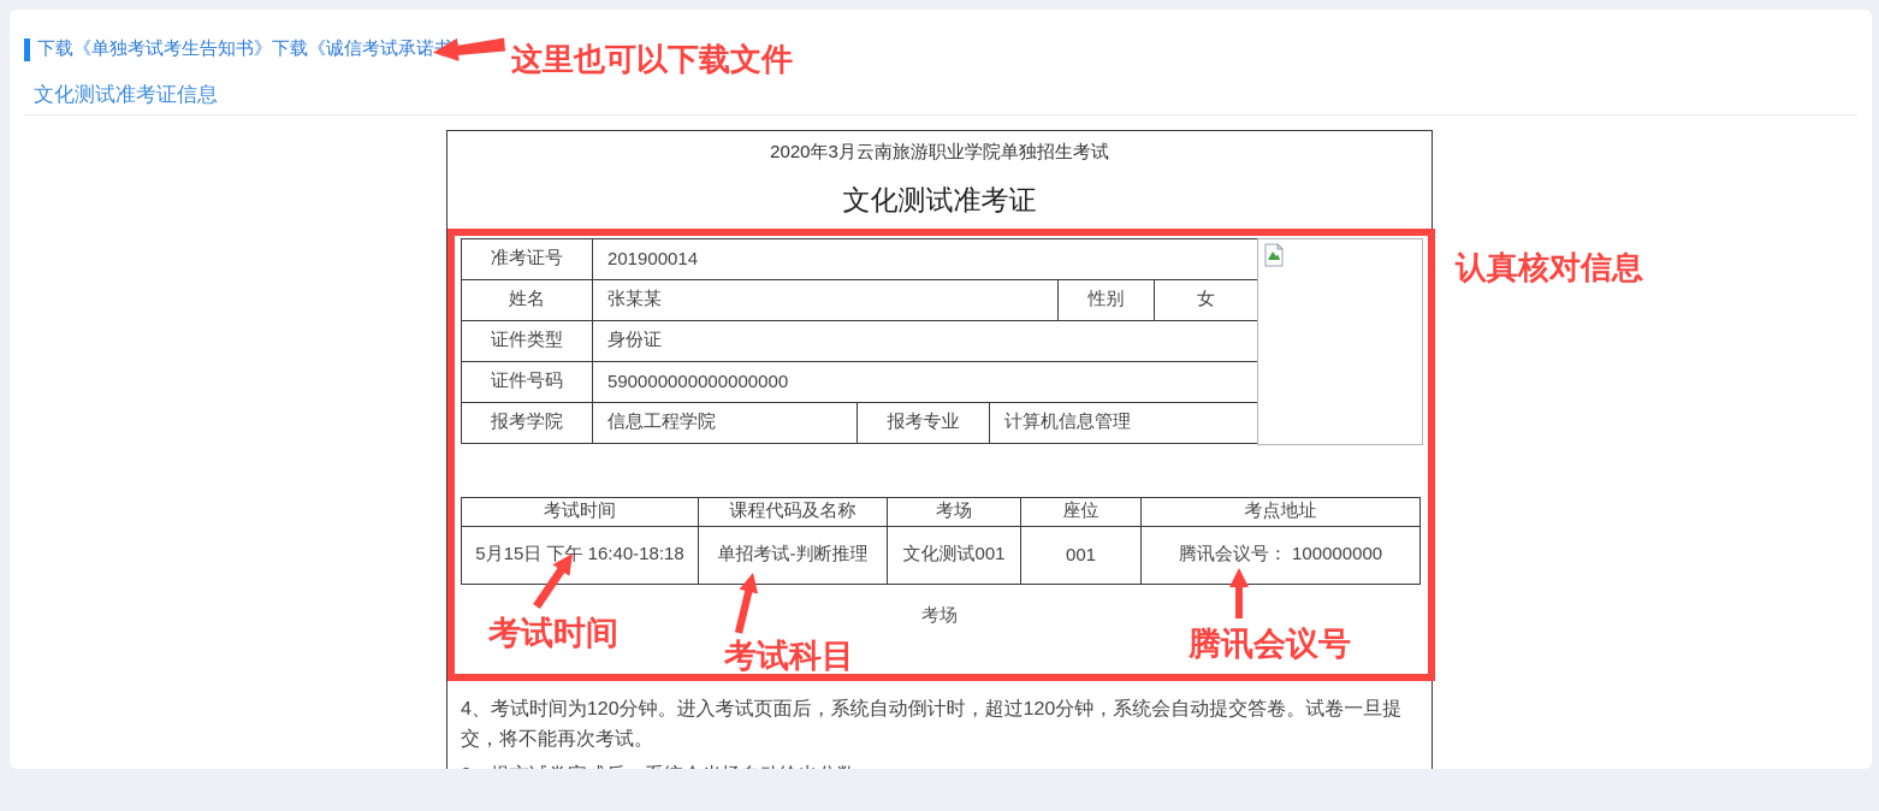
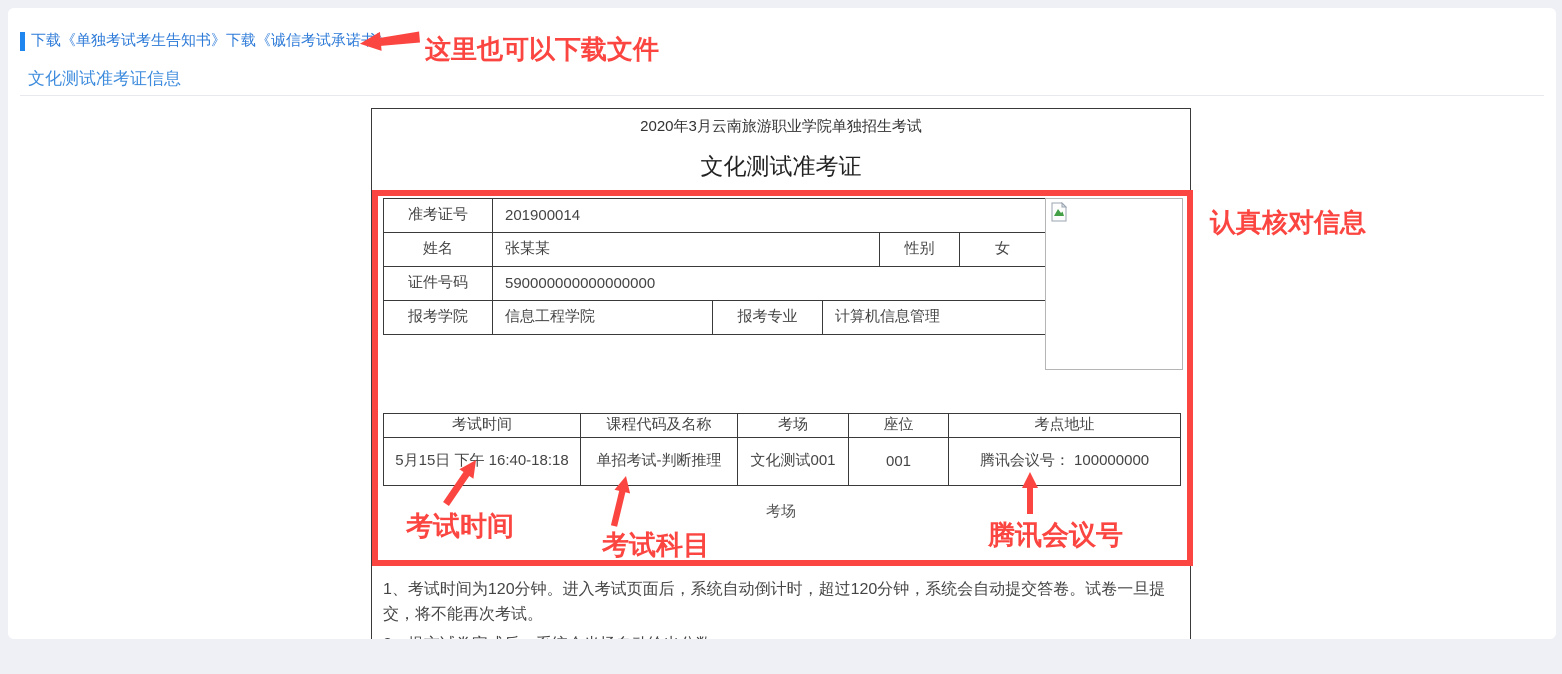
  下载《单独考试考生告知书》
  下载《诚信考试承诺
  文化测试准考证信息
  2020年3月云南旅游职业学院单独招生考试
  文化测试准考证
  准考证号	201900014
  姓名	张某某	性别	女
- 证件类型	身份证
  证件号码	590000000000000000
  报考学院	信息工程学院	报考专业	计算机信息管理
  考试时间	课程代码及名称	考场	座位	考点地址
  5月15日 下午 16:40-18:18	单招考试-判断推理	文化测试001	001	腾讯会议号： 100000000
  考场
- 4、考试时间为120分钟。进入考试页面后，系统自动倒计时，超过120分钟，系统会自动提交答卷。试卷一旦提交，将不能再次考试。
+ 1、考试时间为120分钟。进入考试页面后，系统自动倒计时，超过120分钟，系统会自动提交答卷。试卷一旦提交，将不能再次考试。
  这里也可以下载文件
  认真核对信息
  考试时间
  考试科目
  腾讯会议号
